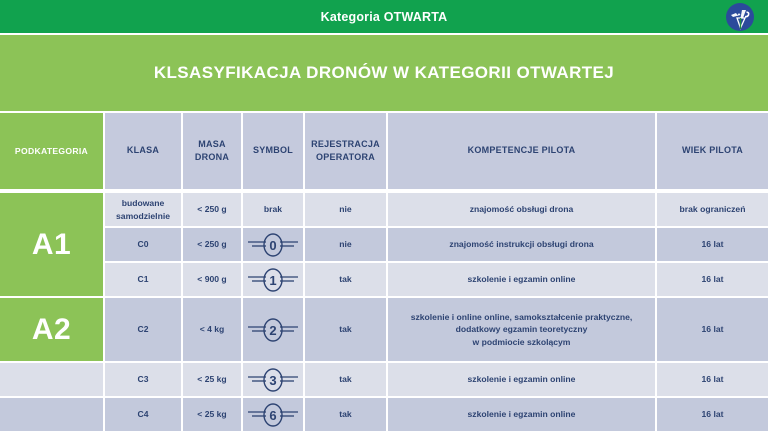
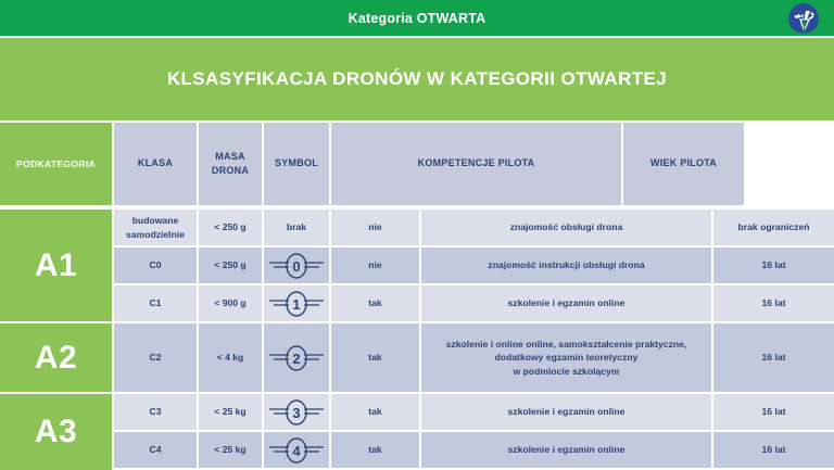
  Kategoria OTWARTA
  KLSASYFIKACJA DRONÓW W KATEGORII OTWARTEJ
  PODKATEGORIA
  KLASA
  MASA
  DRONA
  SYMBOL
- REJESTRACJA
- OPERATORA
  KOMPETENCJE PILOTA
  WIEK PILOTA
  budowane
  samodzielnie
  < 250 g
  brak
  nie
  znajomość obsługi drona
  brak ograniczeń
  C0
  < 250 g
  0
  nie
  znajomość instrukcji obsługi drona
  16 lat
  C1
  < 900 g
  1
  tak
  szkolenie i egzamin online
  16 lat
  C2
  < 4 kg
  2
  tak
  szkolenie i online online, samokształcenie praktyczne,
  dodatkowy egzamin teoretyczny
  w podmiocie szkolącym
  16 lat
  C3
  < 25 kg
  3
  tak
  szkolenie i egzamin online
  16 lat
  C4
  < 25 kg
- 6
+ 4
  tak
  szkolenie i egzamin online
  16 lat
  A1
  A2
+ A3
